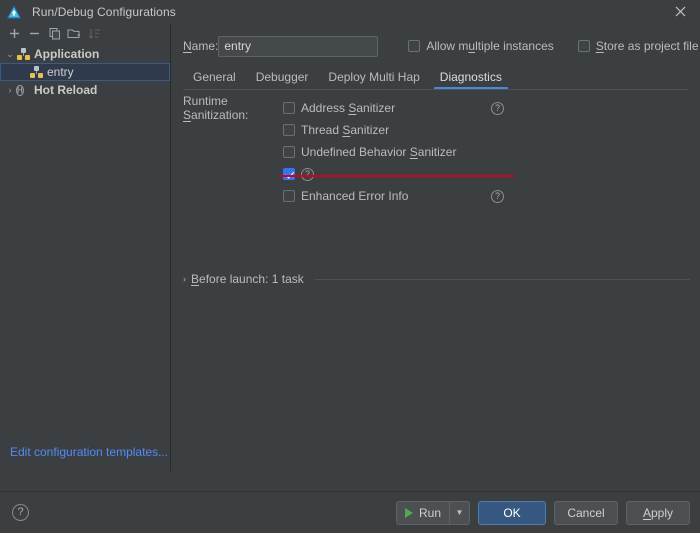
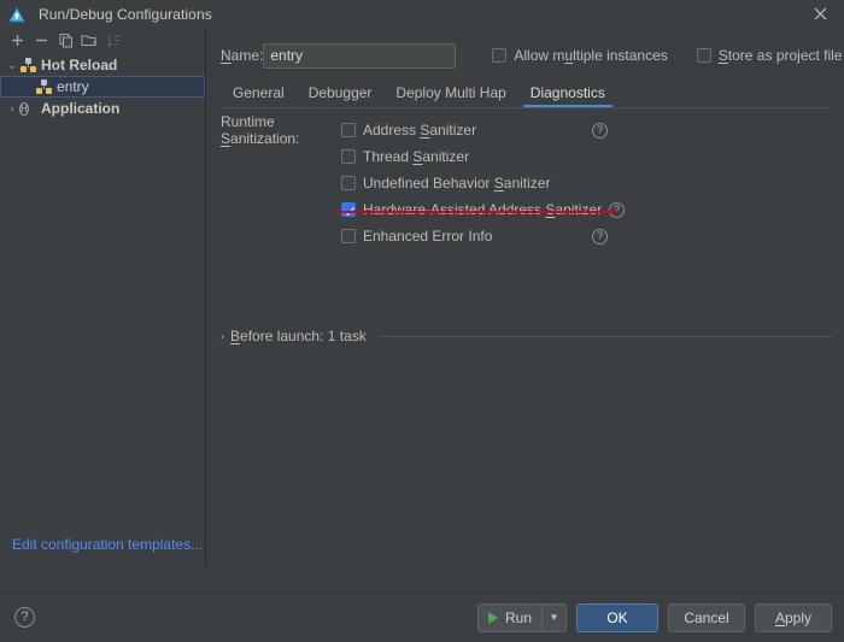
  Run/Debug Configurations
  ⌄
- Application
+ Hot Reload
  entry
  ›
  H
- Hot Reload
+ Application
  Edit configuration templates...
  Name:
  entry
  Allow multiple instances
  Store as project file
  General
  Debugger
  Deploy Multi Hap
  Diagnostics
  Runtime Sanitization:
  Address Sanitizer
  ?
  Thread Sanitizer
  Undefined Behavior Sanitizer
+ Hardware-Assisted Address Sanitizer
  ?
  Enhanced Error Info
  ?
  ›
  Before launch: 1 task
  ?
  Run
  ▼
  OK
  Cancel
  A
  pply
